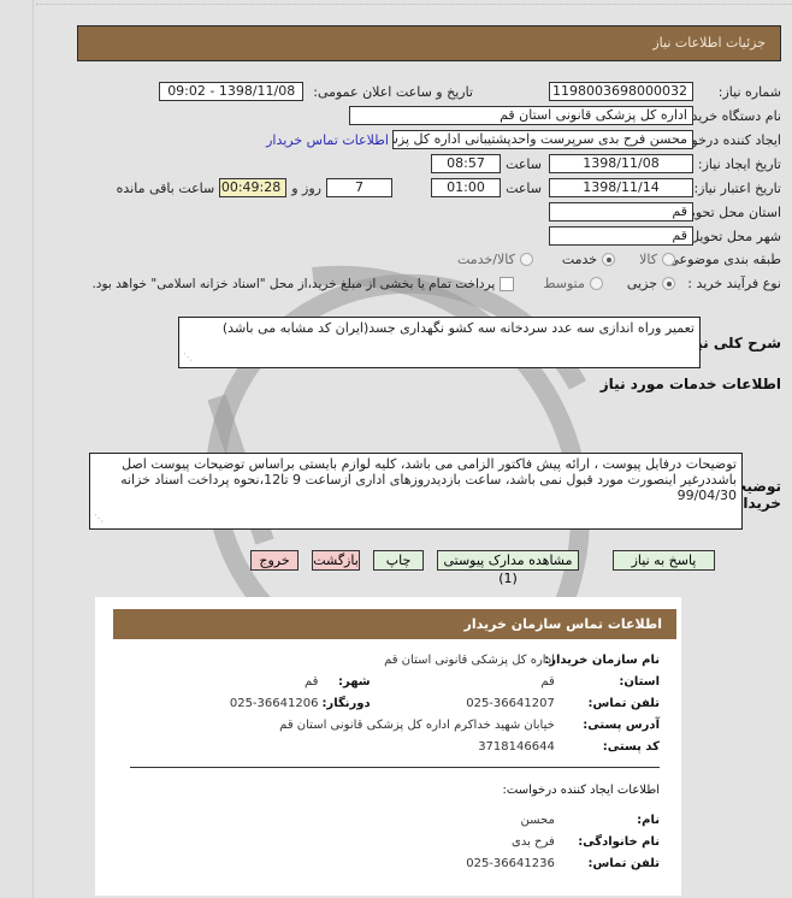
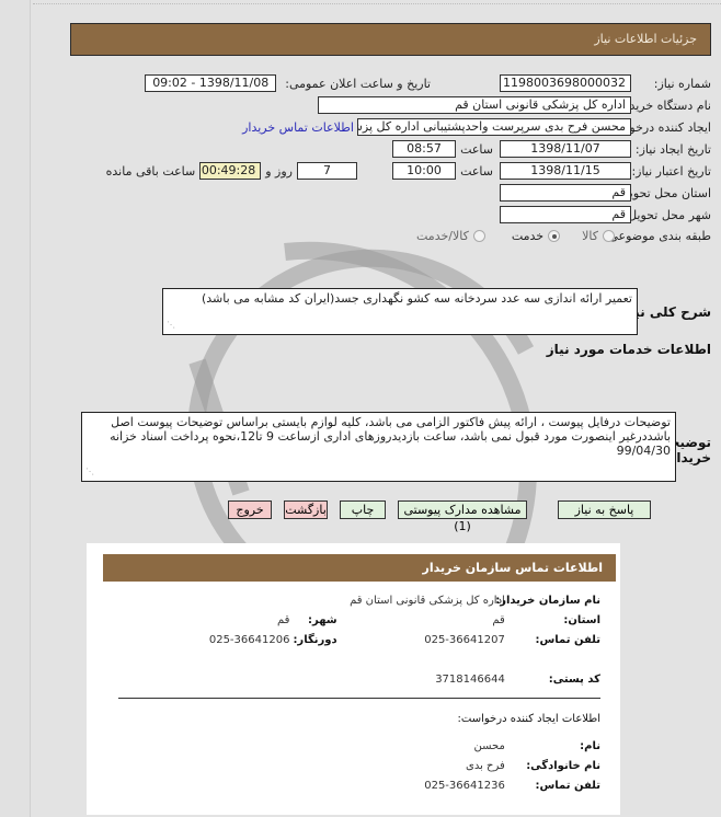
  جزئیات اطلاعات نیاز
  شماره نیاز:
  1198003698000032
  تاریخ و ساعت اعلان عمومی:
  1398/11/08 - 09:02
  نام دستگاه خرید
  اداره کل پزشکی قانونی استان قم
  ایجاد کننده درخو
  محسن فرح بدی سرپرست واحدپشتیبانی اداره کل پزش
  اطلاعات تماس خریدار
  تاریخ ایجاد نیاز:
- 1398/11/08
+ 1398/11/07
  ساعت
  08:57
  تاریخ اعتبار نیاز:
- 1398/11/14
+ 1398/11/15
  ساعت
- 01:00
+ 10:00
  7
  روز و
  00:49:28
  ساعت باقی مانده
  استان محل تحوی
  قم
  شهر محل تحویل
  قم
  طبقه بندی موضوع
  کالا
  خدمت
  کالا/خدمت
- نوع فرآیند خرید :
- جزیی
- متوسط
- پرداخت تمام یا بخشی از مبلغ خرید،از محل "اسناد خزانه اسلامی" خواهد بود.
- تعمیر وراه اندازی سه عدد سردخانه سه کشو نگهداری جسد(ایران کد مشابه می باشد)
+ تعمیر ارائه اندازی سه عدد سردخانه سه کشو نگهداری جسد(ایران کد مشابه می باشد)
  ⋰
  اطلاعات خدمات مورد نیاز
  توضیحات درفایل پیوست ، ارائه پیش فاکتور الزامی می باشد، کلیه لوازم بایستی براساس توضیحات پیوست اصل باشددرغیر اینصورت مورد قبول نمی باشد، ساعت بازدیدروزهای اداری ازساعت 9 تا12،نحوه پرداخت اسناد خزانه 99/04/30
  ⋰
  پاسخ به نیاز
  مشاهده مدارک پیوستی (1)
  چاپ
  بازگشت
  خروج
  اطلاعات تماس سازمان خریدار
  نام سازمان خریدار: اداره کل پزشکی قانونی استان قم
  استان: قم شهر: قم
  تلفن تماس: 025-36641207 دورنگار: 025-36641206
- آدرس پستی: خیابان شهید خداکرم اداره کل پزشکی قانونی استان قم
  کد پستی: 3718146644
  اطلاعات ایجاد کننده درخواست:
  نام: محسن
  نام خانوادگی: فرح بدی
  تلفن تماس: 025-36641236
